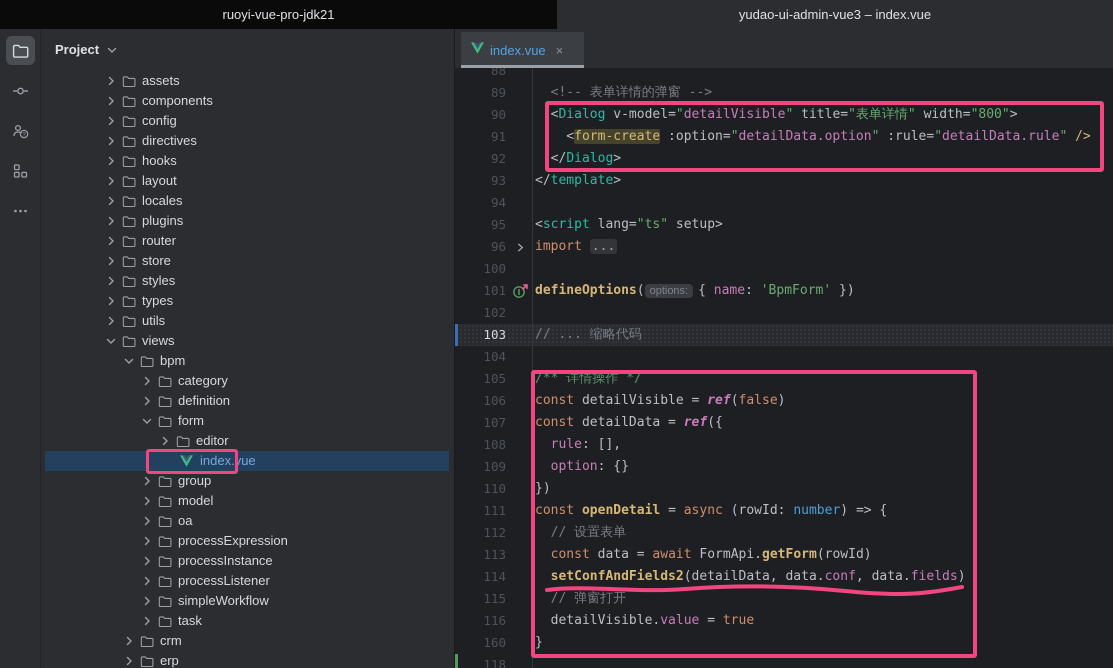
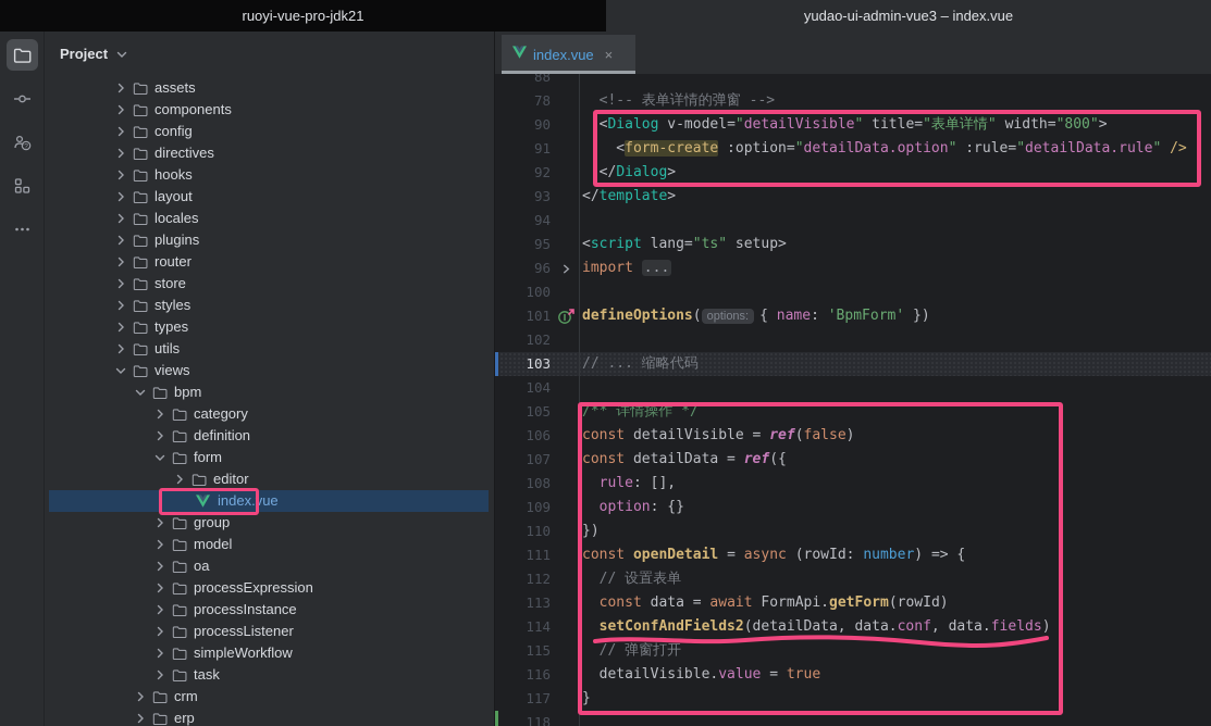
  ruoyi-vue-pro-jdk21
  yudao-ui-admin-vue3 – index.vue
  Project
  assets
  components
  config
  directives
  hooks
  layout
  locales
  plugins
  router
  store
  styles
  types
  utils
  views
  bpm
  category
  definition
  form
  editor
  index.vue
  group
  model
  oa
  processExpression
  processInstance
  processListener
  simpleWorkflow
  task
  crm
  erp
  index.vue
  ×
  88
- 89
+ 78
  <!-- 表单详情的弹窗 -->
  90
  <Dialog v-model="detailVisible" title="表单详情" width="800">
  91
  <form-create :option="detailData.option" :rule="detailData.rule" />
  92
  </Dialog>
  93
  </template>
  94
  95
  <script lang="ts" setup>
  96
  import ...
  100
  101
  defineOptions( options: { name: 'BpmForm' })
  102
  103
  // ... 缩略代码
  104
  105
  /** 详情操作 */
  106
  const detailVisible = ref(false)
  107
  const detailData = ref({
  108
  rule: [],
  109
  option: {}
  110
  })
  111
  const openDetail = async (rowId: number) => {
  112
  // 设置表单
  113
  const data = await FormApi.getForm(rowId)
  114
  setConfAndFields2(detailData, data.conf, data.fields)
  115
  // 弹窗打开
  116
  detailVisible.value = true
- 160
+ 117
  }
  118
